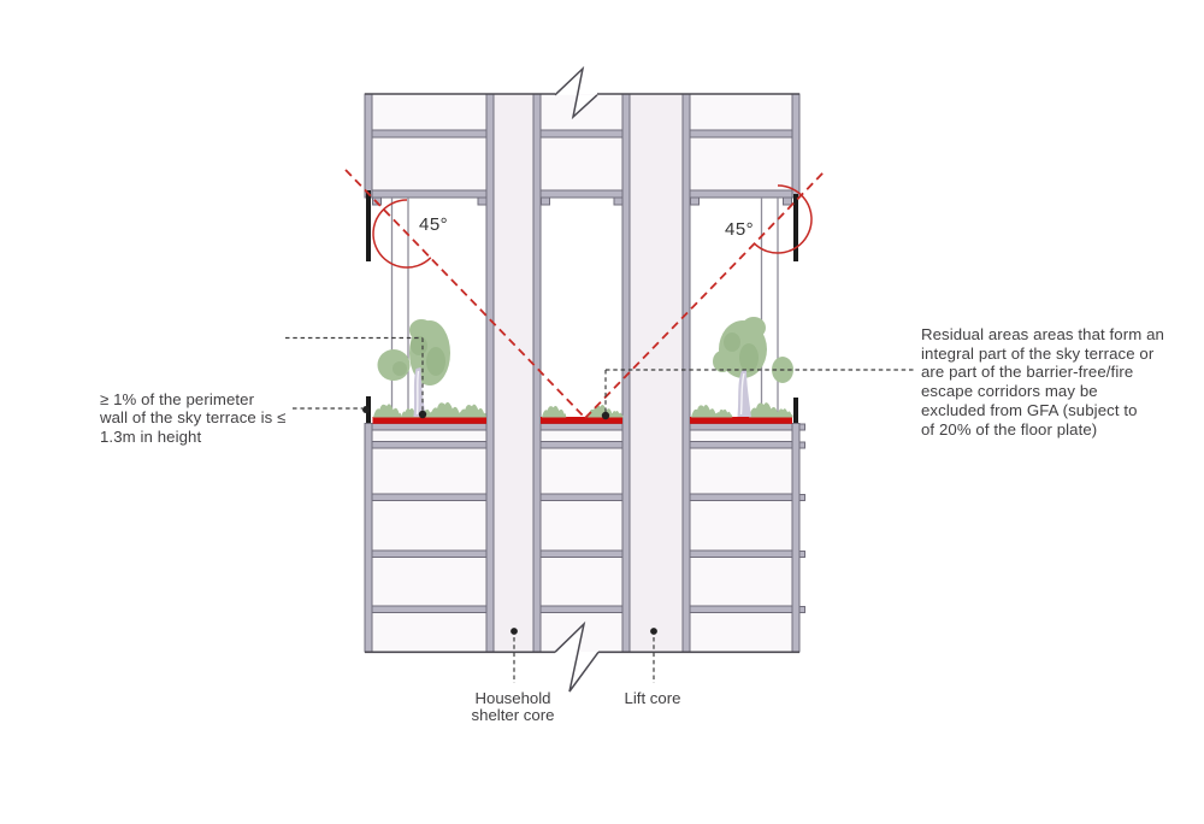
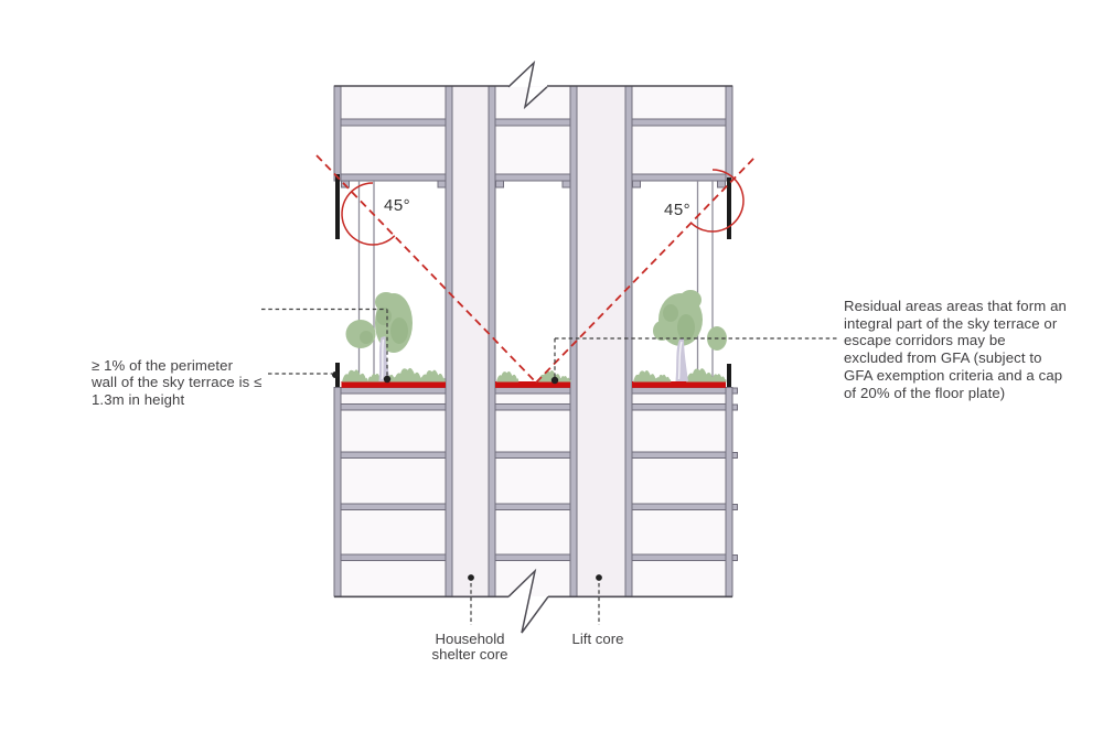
  ≥ 1% of the perimeter
  wall of the sky terrace is ≤
  1.3m in height
  Residual areas areas that form an
  integral part of the sky terrace or
- are part of the barrier-free/fire
  escape corridors may be
  excluded from GFA (subject to
+ GFA exemption criteria and a cap
  of 20% of the floor plate)
  45°
  45°
  Household
  shelter core
  Lift core
